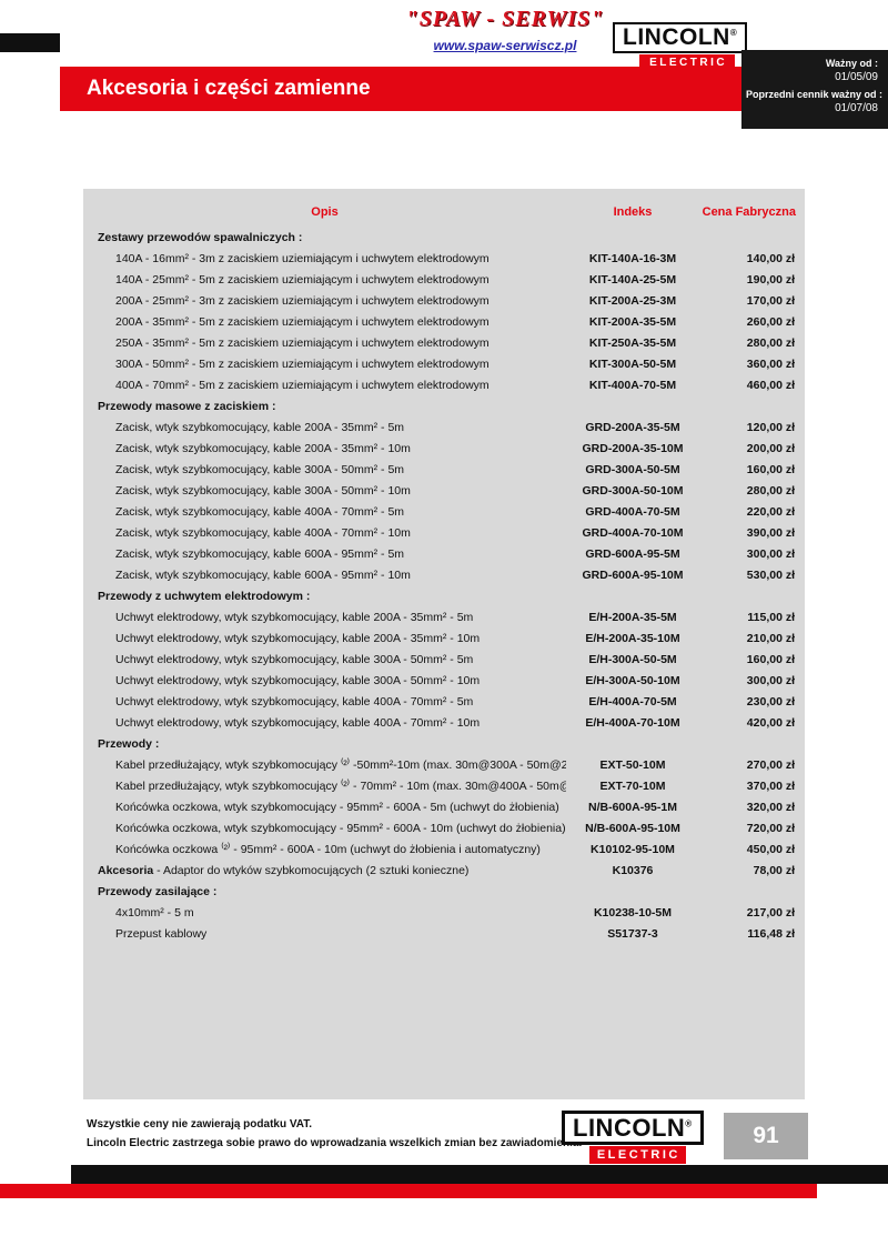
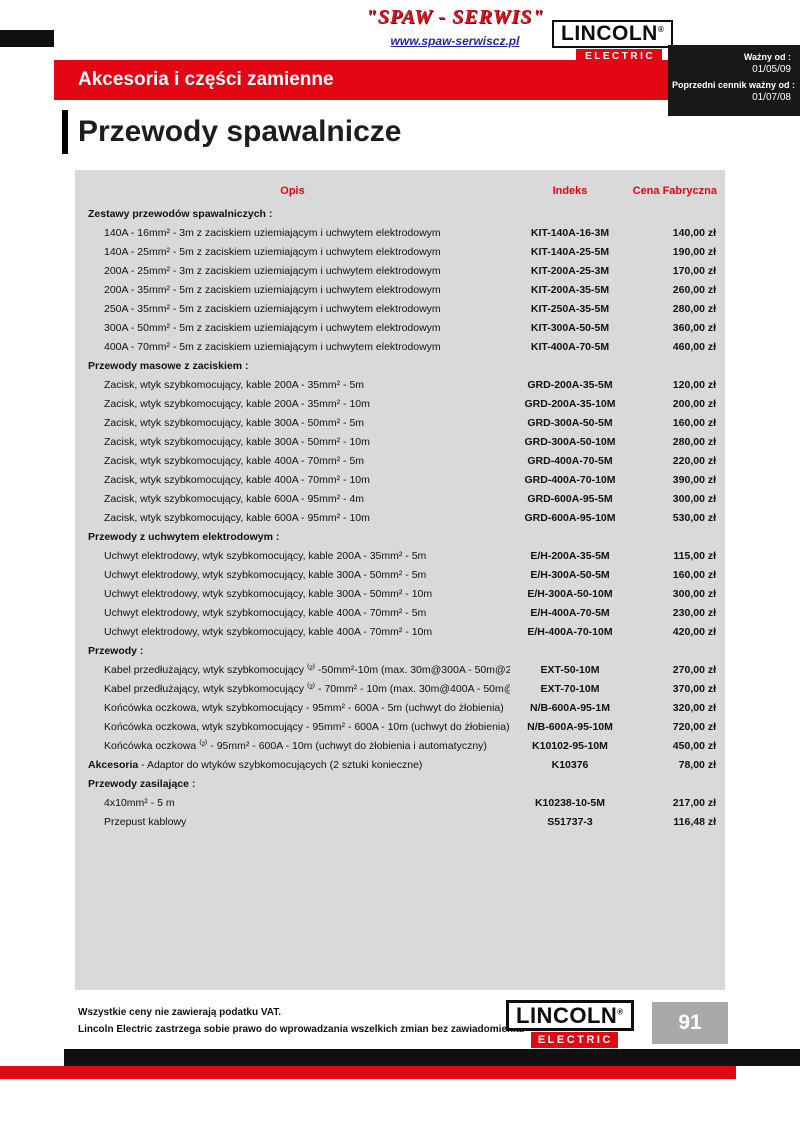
  "SPAW - SERWIS"
  www.spaw-serwiscz.pl
  LINCOLN®
  ELECTRIC
  Ważny od :
  01/05/09
  Poprzedni cennik ważny od :
  01/07/08
  Akcesoria i części zamienne
+ Przewody spawalnicze
  Opis
  Indeks
  Cena Fabryczna
  Zestawy przewodów spawalniczych :
  140A - 16mm² - 3m z zaciskiem uziemiającym i uchwytem elektrodowym
  KIT-140A-16-3M
  140,00 zł
  140A - 25mm² - 5m z zaciskiem uziemiającym i uchwytem elektrodowym
  KIT-140A-25-5M
  190,00 zł
  200A - 25mm² - 3m z zaciskiem uziemiającym i uchwytem elektrodowym
  KIT-200A-25-3M
  170,00 zł
  200A - 35mm² - 5m z zaciskiem uziemiającym i uchwytem elektrodowym
  KIT-200A-35-5M
  260,00 zł
  250A - 35mm² - 5m z zaciskiem uziemiającym i uchwytem elektrodowym
  KIT-250A-35-5M
  280,00 zł
  300A - 50mm² - 5m z zaciskiem uziemiającym i uchwytem elektrodowym
  KIT-300A-50-5M
  360,00 zł
  400A - 70mm² - 5m z zaciskiem uziemiającym i uchwytem elektrodowym
  KIT-400A-70-5M
  460,00 zł
  Przewody masowe z zaciskiem :
  Zacisk, wtyk szybkomocujący, kable 200A - 35mm² - 5m
  GRD-200A-35-5M
  120,00 zł
  Zacisk, wtyk szybkomocujący, kable 200A - 35mm² - 10m
  GRD-200A-35-10M
  200,00 zł
  Zacisk, wtyk szybkomocujący, kable 300A - 50mm² - 5m
  GRD-300A-50-5M
  160,00 zł
  Zacisk, wtyk szybkomocujący, kable 300A - 50mm² - 10m
  GRD-300A-50-10M
  280,00 zł
  Zacisk, wtyk szybkomocujący, kable 400A - 70mm² - 5m
  GRD-400A-70-5M
  220,00 zł
  Zacisk, wtyk szybkomocujący, kable 400A - 70mm² - 10m
  GRD-400A-70-10M
  390,00 zł
- Zacisk, wtyk szybkomocujący, kable 600A - 95mm² - 5m
+ Zacisk, wtyk szybkomocujący, kable 600A - 95mm² - 4m
  GRD-600A-95-5M
  300,00 zł
  Zacisk, wtyk szybkomocujący, kable 600A - 95mm² - 10m
  GRD-600A-95-10M
  530,00 zł
  Przewody z uchwytem elektrodowym :
  Uchwyt elektrodowy, wtyk szybkomocujący, kable 200A - 35mm² - 5m
  E/H-200A-35-5M
  115,00 zł
- Uchwyt elektrodowy, wtyk szybkomocujący, kable 200A - 35mm² - 10m
- E/H-200A-35-10M
- 210,00 zł
  Uchwyt elektrodowy, wtyk szybkomocujący, kable 300A - 50mm² - 5m
  E/H-300A-50-5M
  160,00 zł
  Uchwyt elektrodowy, wtyk szybkomocujący, kable 300A - 50mm² - 10m
  E/H-300A-50-10M
  300,00 zł
  Uchwyt elektrodowy, wtyk szybkomocujący, kable 400A - 70mm² - 5m
  E/H-400A-70-5M
  230,00 zł
  Uchwyt elektrodowy, wtyk szybkomocujący, kable 400A - 70mm² - 10m
  E/H-400A-70-10M
  420,00 zł
  Przewody :
  Kabel przedłużający, wtyk szybkomocujący ⁽²⁾ -50mm²-10m (max. 30m@300A - 50m@2
  EXT-50-10M
  270,00 zł
  Kabel przedłużający, wtyk szybkomocujący ⁽²⁾ - 70mm² - 10m (max. 30m@400A - 50m@
  EXT-70-10M
  370,00 zł
  Końcówka oczkowa, wtyk szybkomocujący - 95mm² - 600A - 5m (uchwyt do żłobienia)
  N/B-600A-95-1M
  320,00 zł
  Końcówka oczkowa, wtyk szybkomocujący - 95mm² - 600A - 10m (uchwyt do żłobienia)
  N/B-600A-95-10M
  720,00 zł
  Końcówka oczkowa ⁽²⁾ - 95mm² - 600A - 10m (uchwyt do żłobienia i automatyczny)
  K10102-95-10M
  450,00 zł
  Akcesoria - Adaptor do wtyków szybkomocujących (2 sztuki konieczne)
  K10376
  78,00 zł
  Przewody zasilające :
  4x10mm² - 5 m
  K10238-10-5M
  217,00 zł
  Przepust kablowy
  S51737-3
  116,48 zł
  Wszystkie ceny nie zawierają podatku VAT.
  Lincoln Electric zastrzega sobie prawo do wprowadzania wszelkich zmian bez zawiadomie
  LINCOLN®
  ELECTRIC
  91
